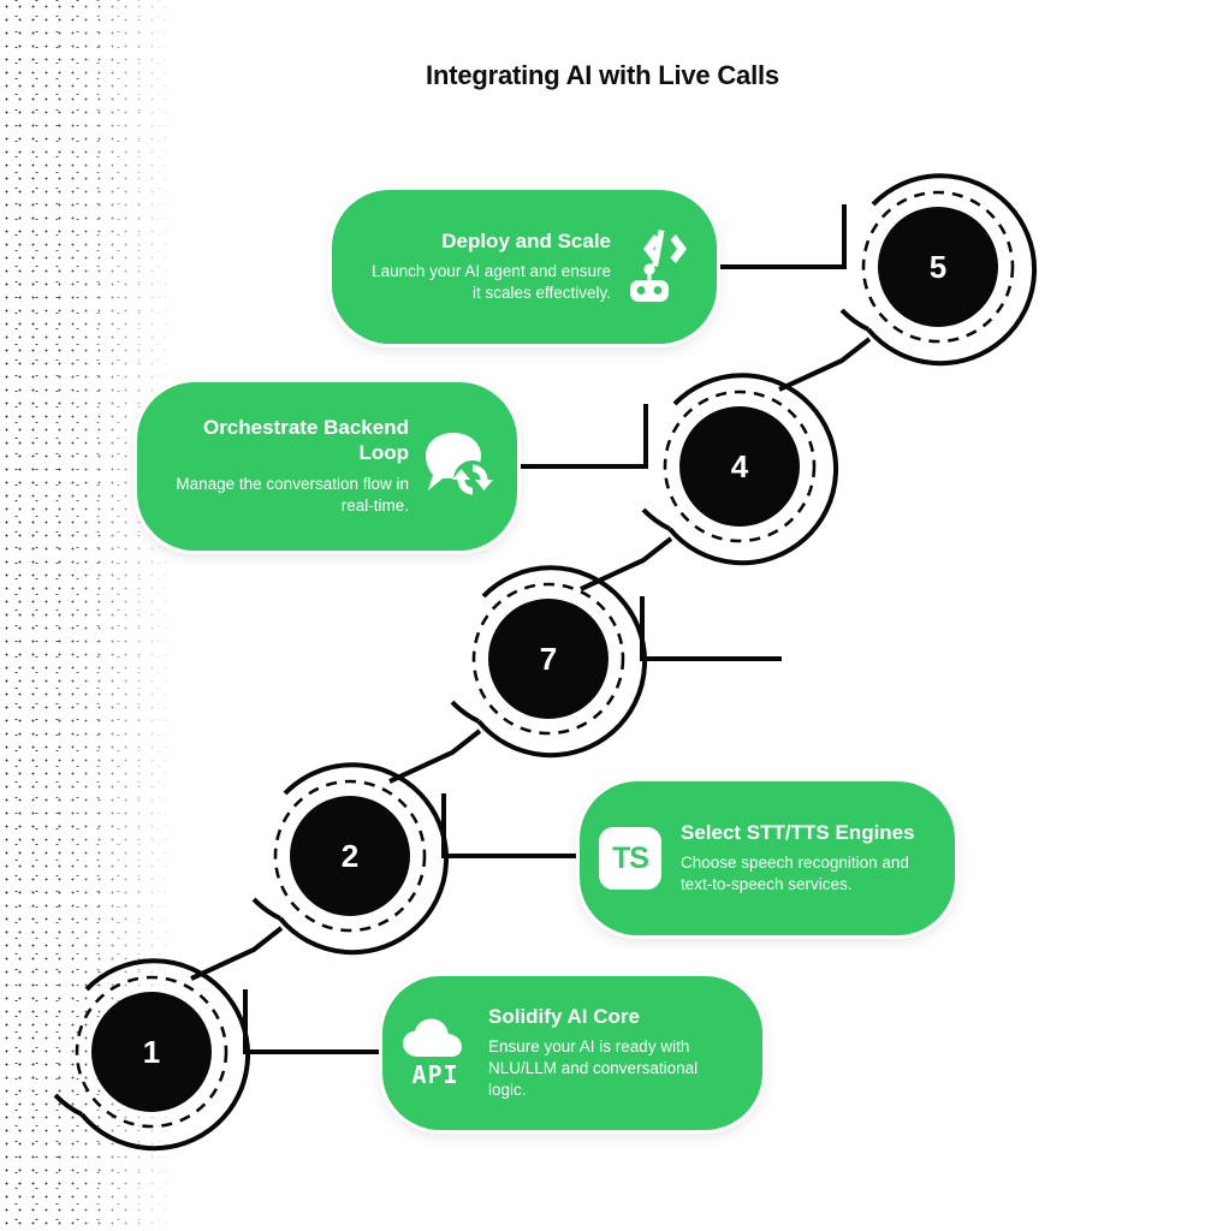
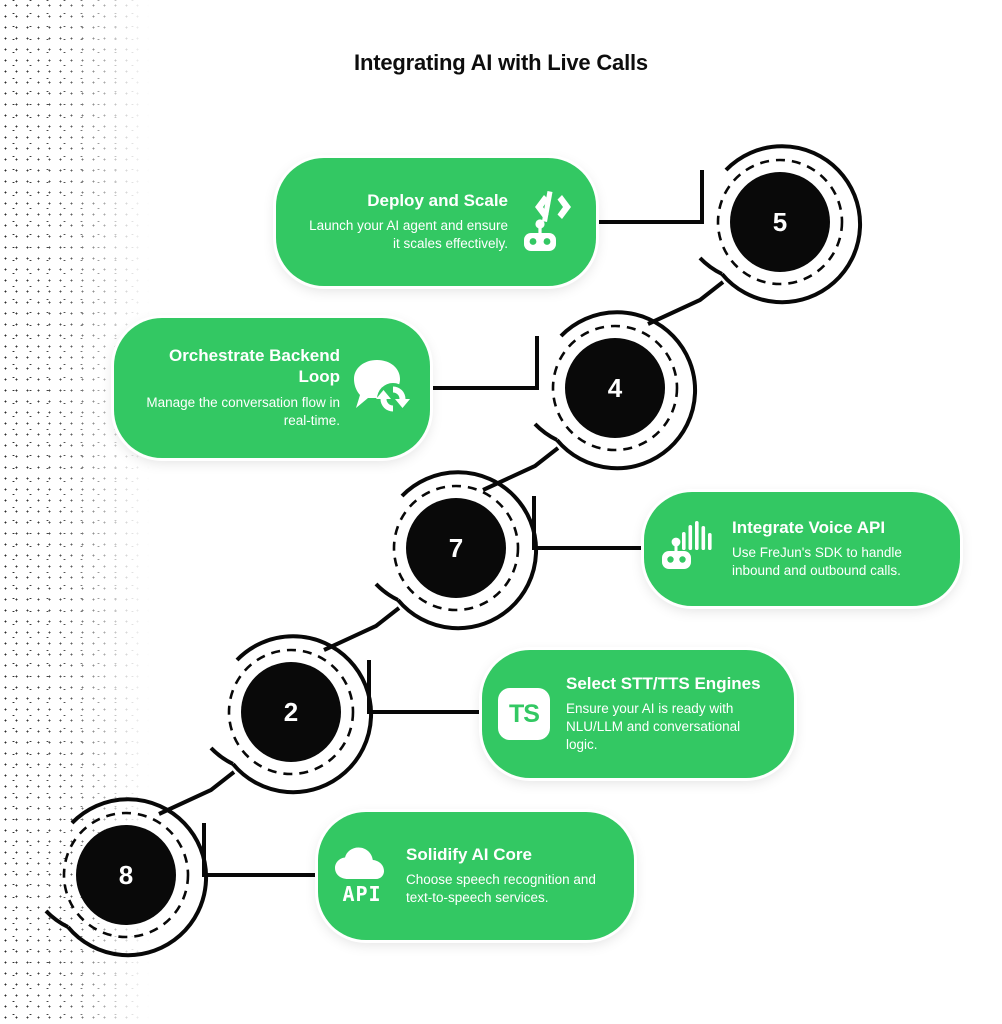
  Integrating AI with Live Calls
  5
  4
  7
  2
- 1
+ 8
  Deploy and Scale
  Launch your AI agent and ensure it scales effectively.
  Orchestrate Backend Loop
  Manage the conversation flow in real-time.
+ Integrate Voice API
+ Use FreJun's SDK to handle inbound and outbound calls.
  TS
  Select STT/TTS Engines
- Choose speech recognition and text-to-speech services.
+ Ensure your AI is ready with NLU/LLM and conversational logic.
  API
  Solidify AI Core
- Ensure your AI is ready with NLU/LLM and conversational logic.
+ Choose speech recognition and text-to-speech services.
